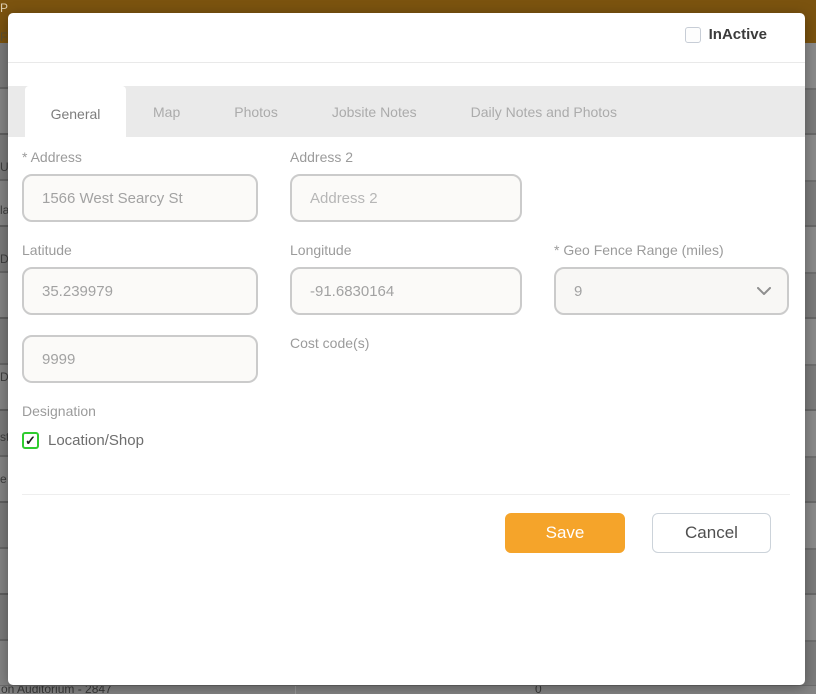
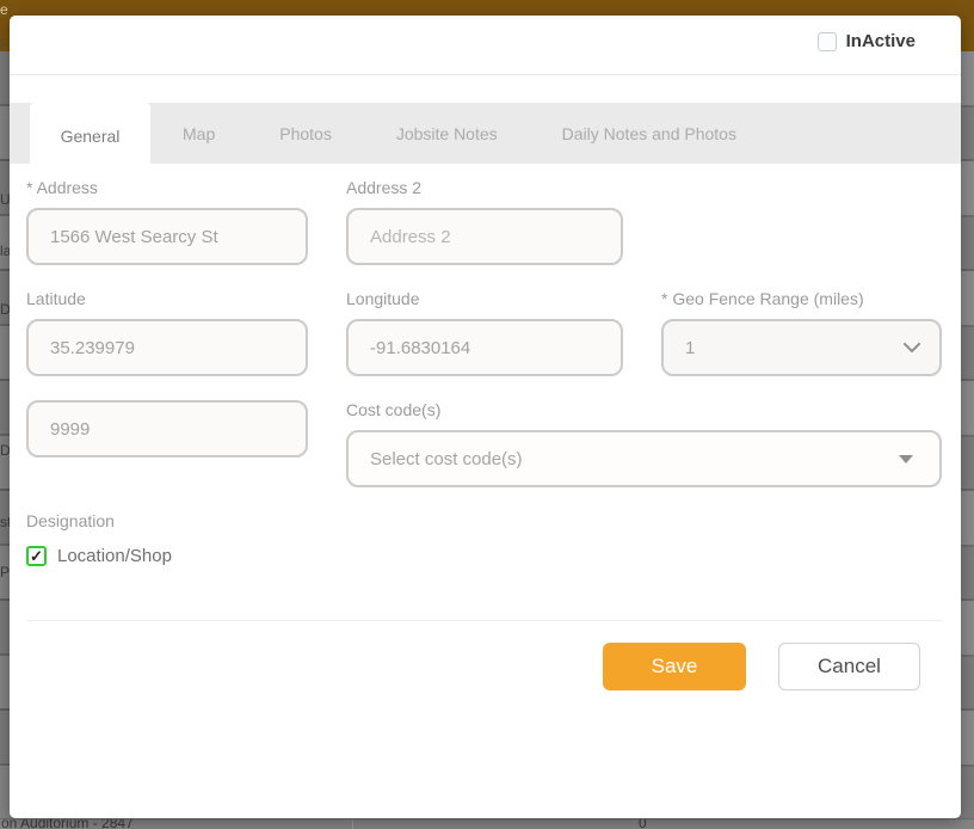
- P
+ e
  F
  U
  la
  D
  D
- e
+ P
  on Auditorium - 2847
  0
  InActive
  General
  Map
  Photos
  Jobsite Notes
  Daily Notes and Photos
  * Address
  1566 West Searcy St
  Address 2
  Address 2
  Latitude
  35.239979
  Longitude
  -91.6830164
  * Geo Fence Range (miles)
- 9
+ 1
  9999
  Cost code(s)
+ Select cost code(s)
  Designation
  ✓
  Location/Shop
  Save
  Cancel
